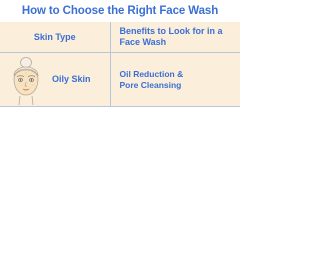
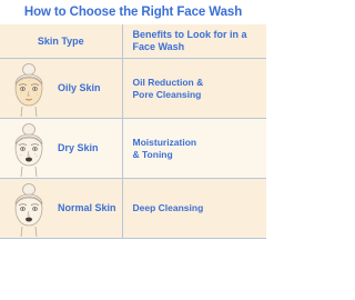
  How to Choose the Right Face Wash
  Skin Type	Benefits to Look for in a Face Wash
  Oily Skin	Oil Reduction & Pore Cleansing
+ Dry Skin	Moisturization & Toning
+ Normal Skin	Deep Cleansing
